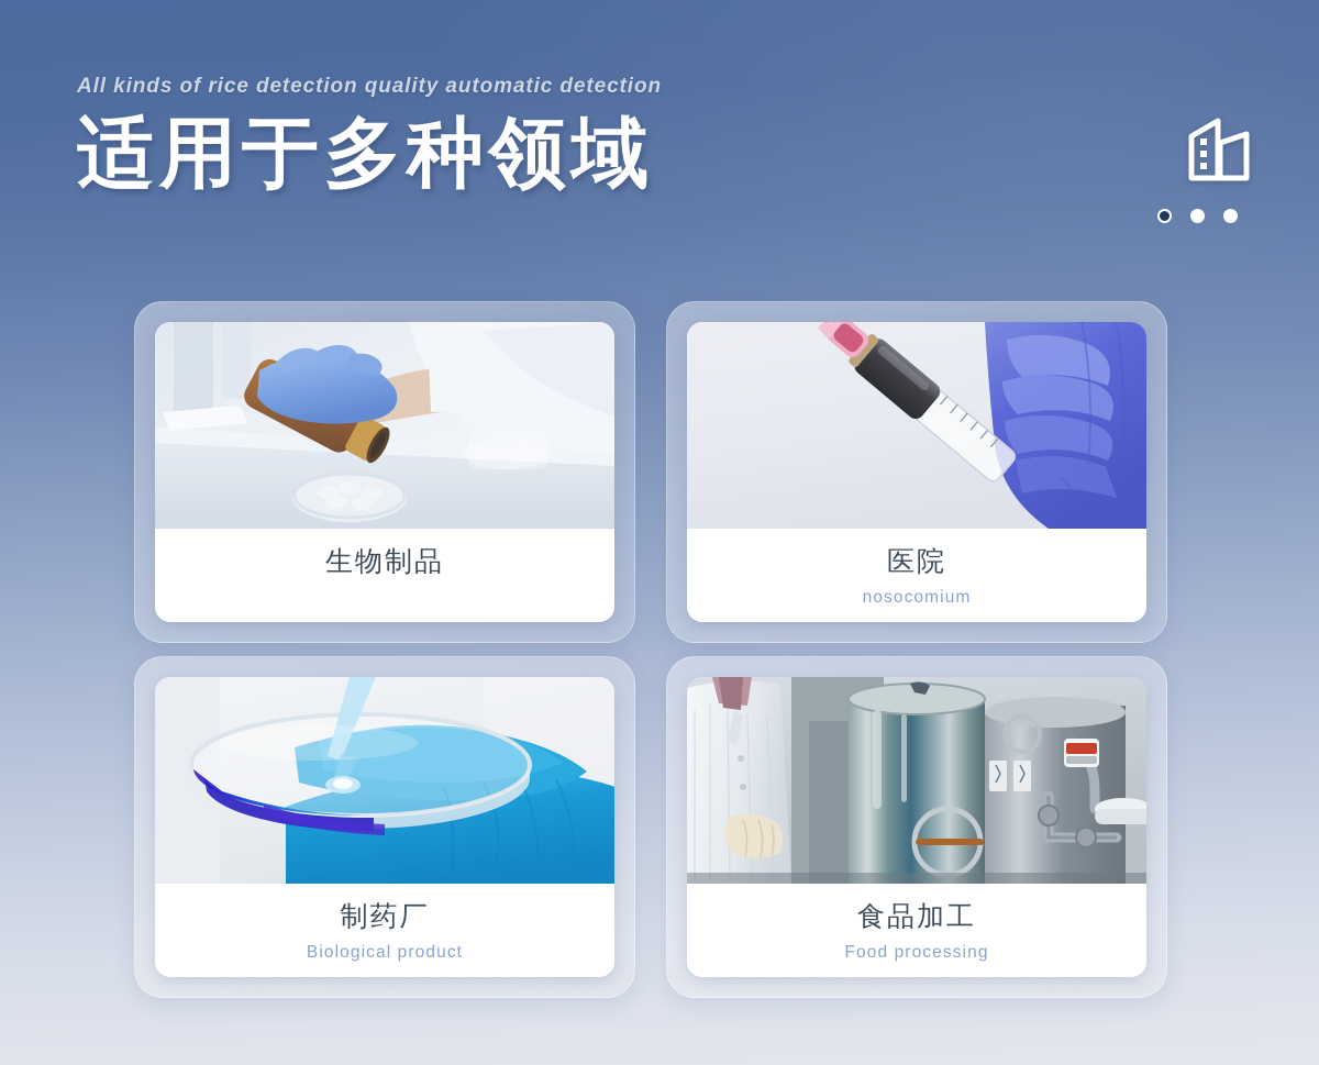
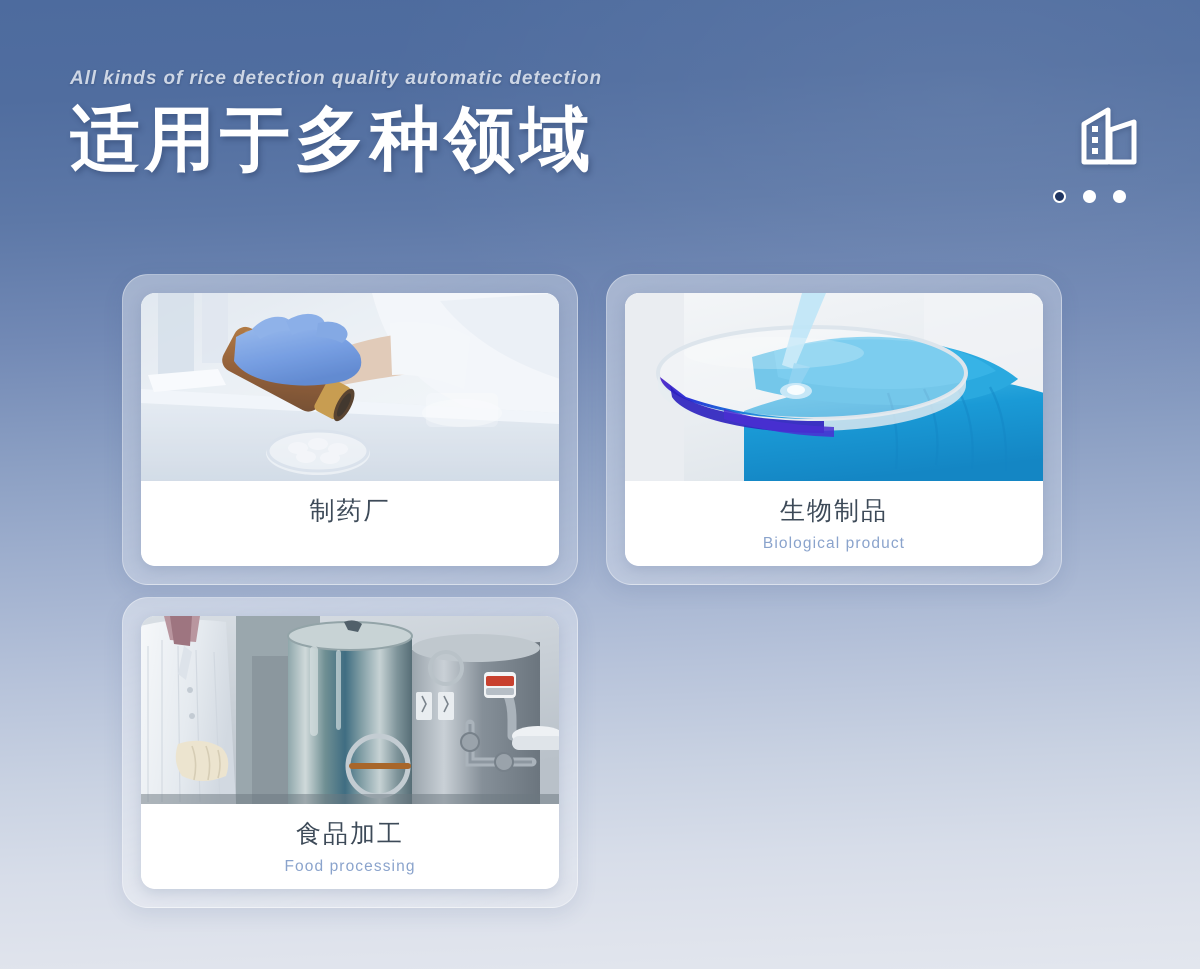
  All kinds of rice detection quality automatic detection
  适用于多种领域
- 生物制品
+ 制药厂
- 医院
- nosocomium
- 制药厂
+ 生物制品
  Biological product
  食品加工
  Food processing
